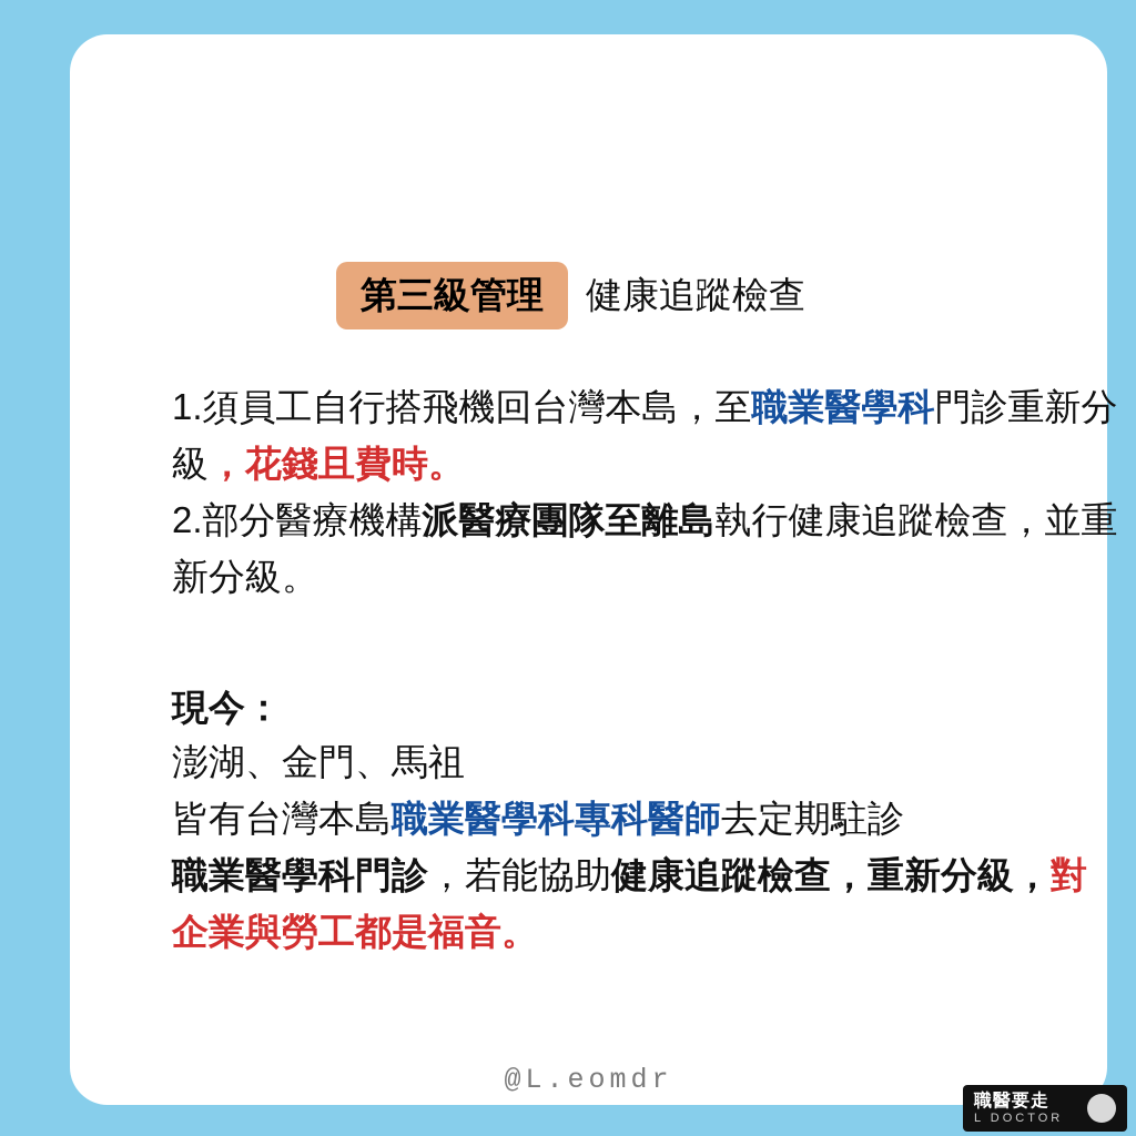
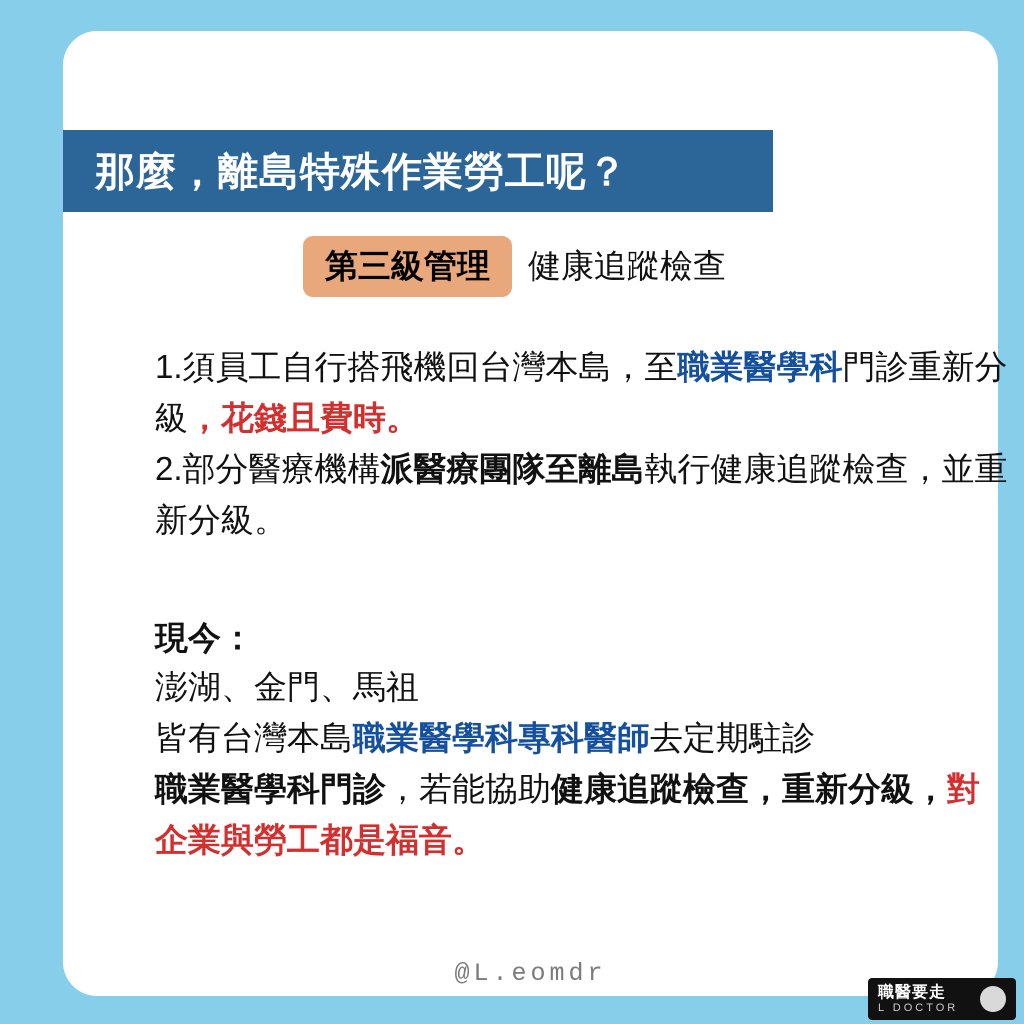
+ 那麼，離島特殊作業勞工呢？
  第三級管理
  健康追蹤檢查
  1.須員工自行搭飛機回台灣本島，至職業醫學科門診重新分級，花錢且費時。
  2.部分醫療機構派醫療團隊至離島執行健康追蹤檢查，並重新分級。
  現今：
  澎湖、金門、馬祖
  皆有台灣本島職業醫學科專科醫師去定期駐診
  職業醫學科門診，若能協助健康追蹤檢查，重新分級，對企業與勞工都是福音。
  @L.eomdr
  職醫要走
  L DOCTOR
